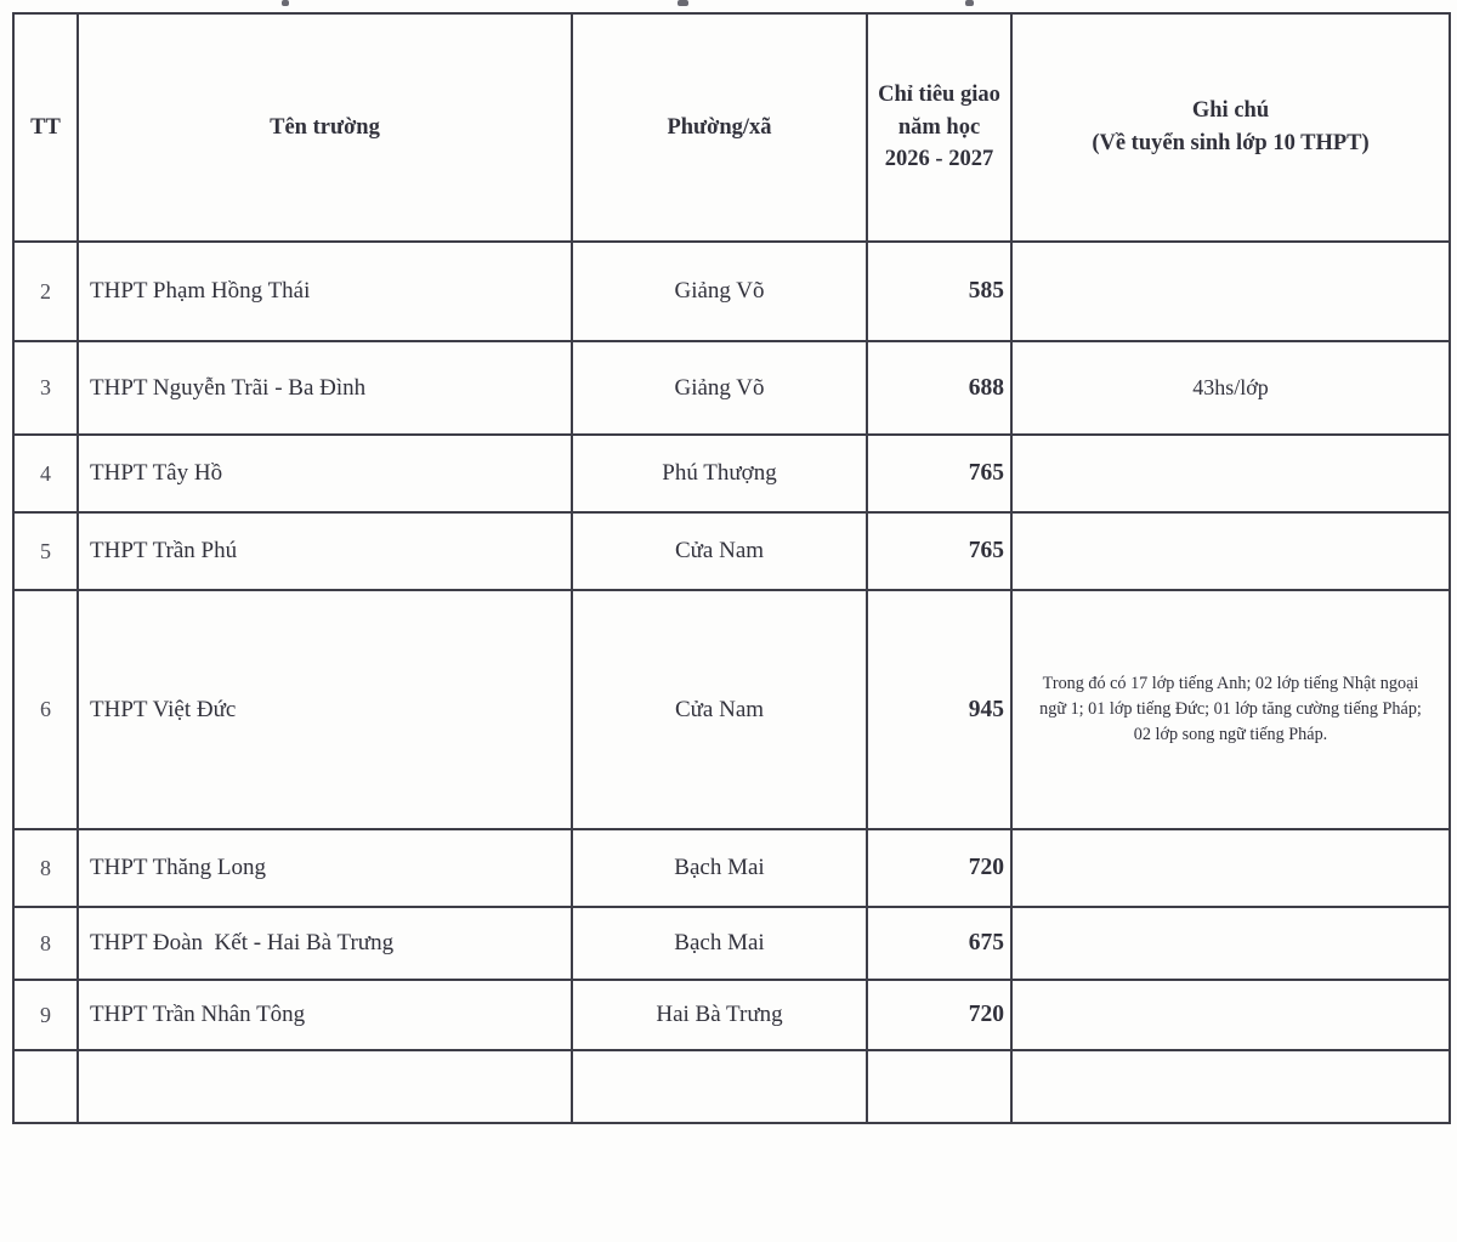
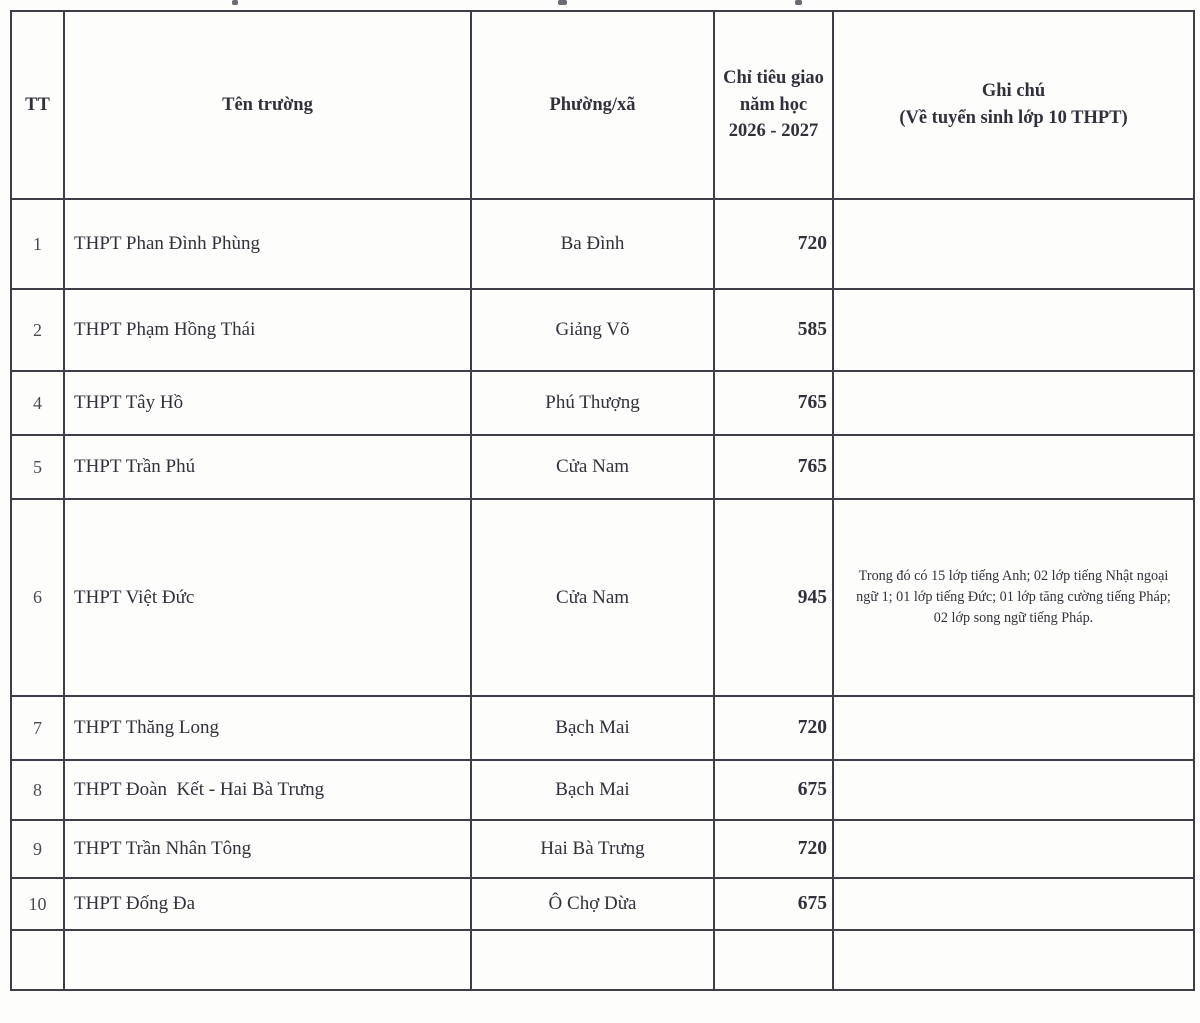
  TT	Tên trường	Phường/xã	Chỉ tiêu giao năm học 2026 - 2027	Ghi chú (Về tuyển sinh lớp 10 THPT)
+ 1	THPT Phan Đình Phùng	Ba Đình	720
  2	THPT Phạm Hồng Thái	Giảng Võ	585
- 3	THPT Nguyễn Trãi - Ba Đình	Giảng Võ	688	43hs/lớp
  4	THPT Tây Hồ	Phú Thượng	765
  5	THPT Trần Phú	Cửa Nam	765
- 6	THPT Việt Đức	Cửa Nam	945	Trong đó có 17 lớp tiếng Anh; 02 lớp tiếng Nhật ngoại ngữ 1; 01 lớp tiếng Đức; 01 lớp tăng cường tiếng Pháp; 02 lớp song ngữ tiếng Pháp.
+ 6	THPT Việt Đức	Cửa Nam	945	Trong đó có 15 lớp tiếng Anh; 02 lớp tiếng Nhật ngoại ngữ 1; 01 lớp tiếng Đức; 01 lớp tăng cường tiếng Pháp; 02 lớp song ngữ tiếng Pháp.
- 8	THPT Thăng Long	Bạch Mai	720
+ 7	THPT Thăng Long	Bạch Mai	720
  8	THPT Đoàn Kết - Hai Bà Trưng	Bạch Mai	675
  9	THPT Trần Nhân Tông	Hai Bà Trưng	720
+ 10	THPT Đống Đa	Ô Chợ Dừa	675
